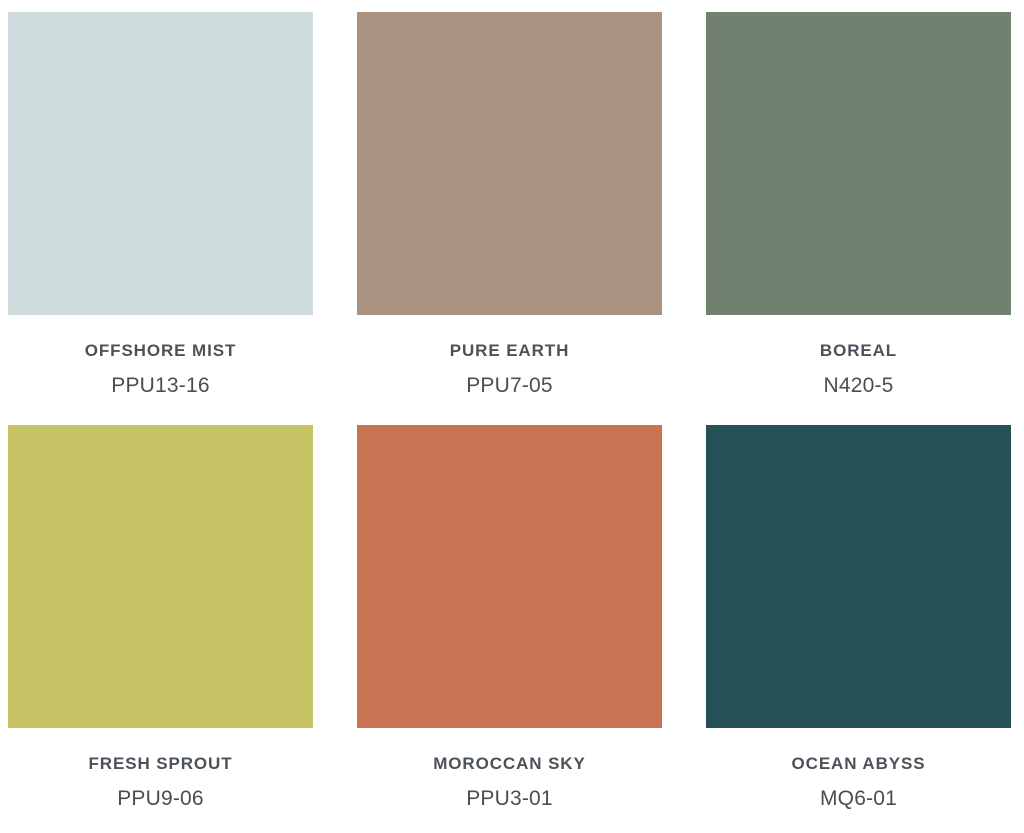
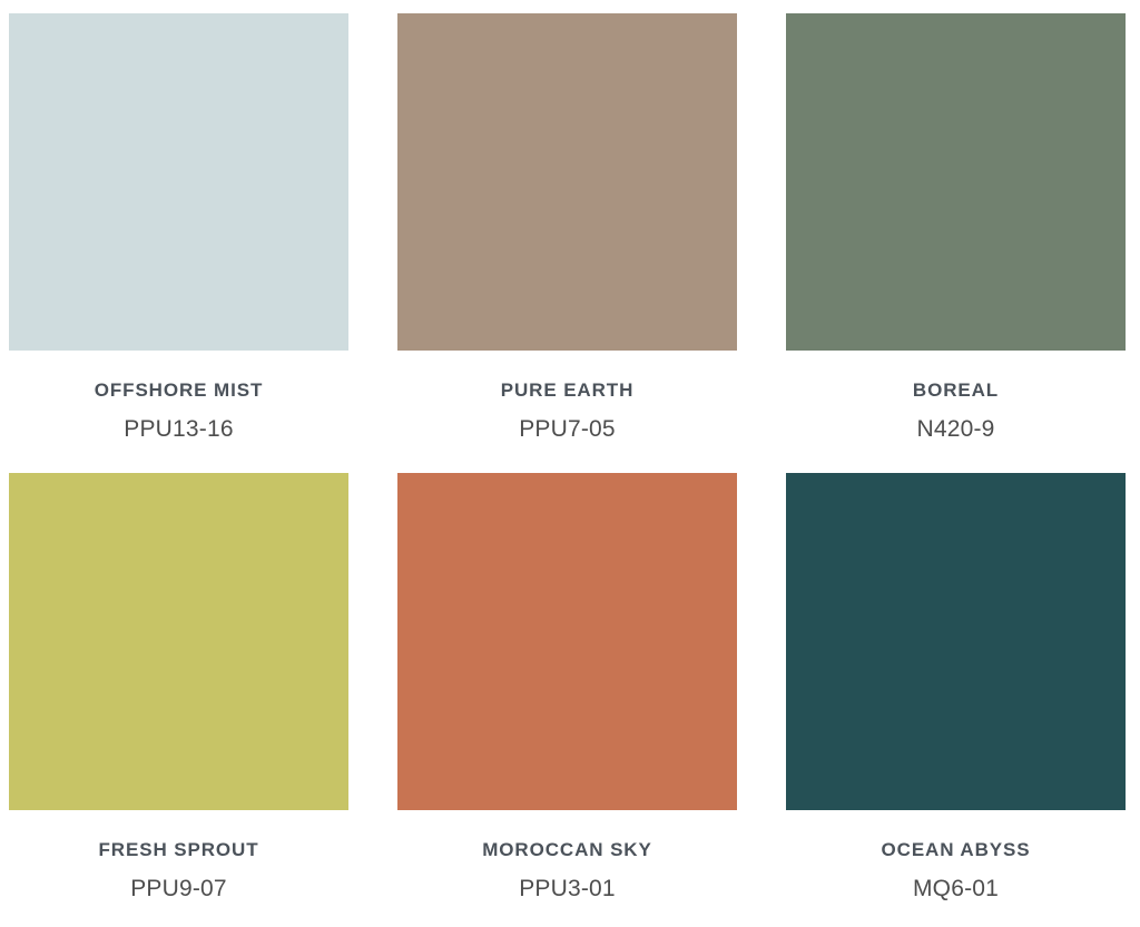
  OFFSHORE MIST
  PPU13-16
  PURE EARTH
  PPU7-05
  BOREAL
- N420-5
+ N420-9
  FRESH SPROUT
- PPU9-06
+ PPU9-07
  MOROCCAN SKY
  PPU3-01
  OCEAN ABYSS
  MQ6-01
